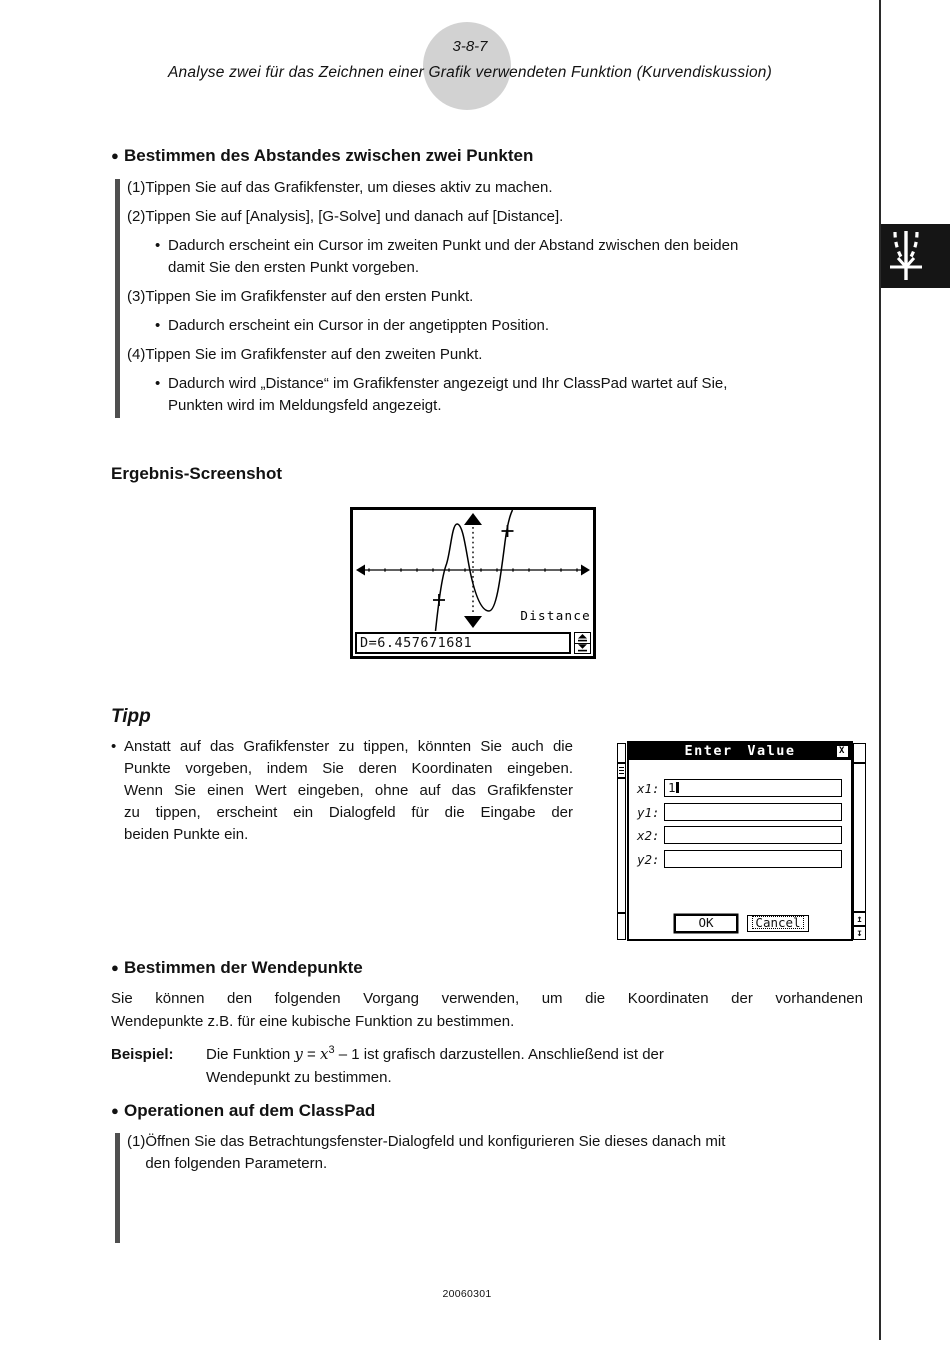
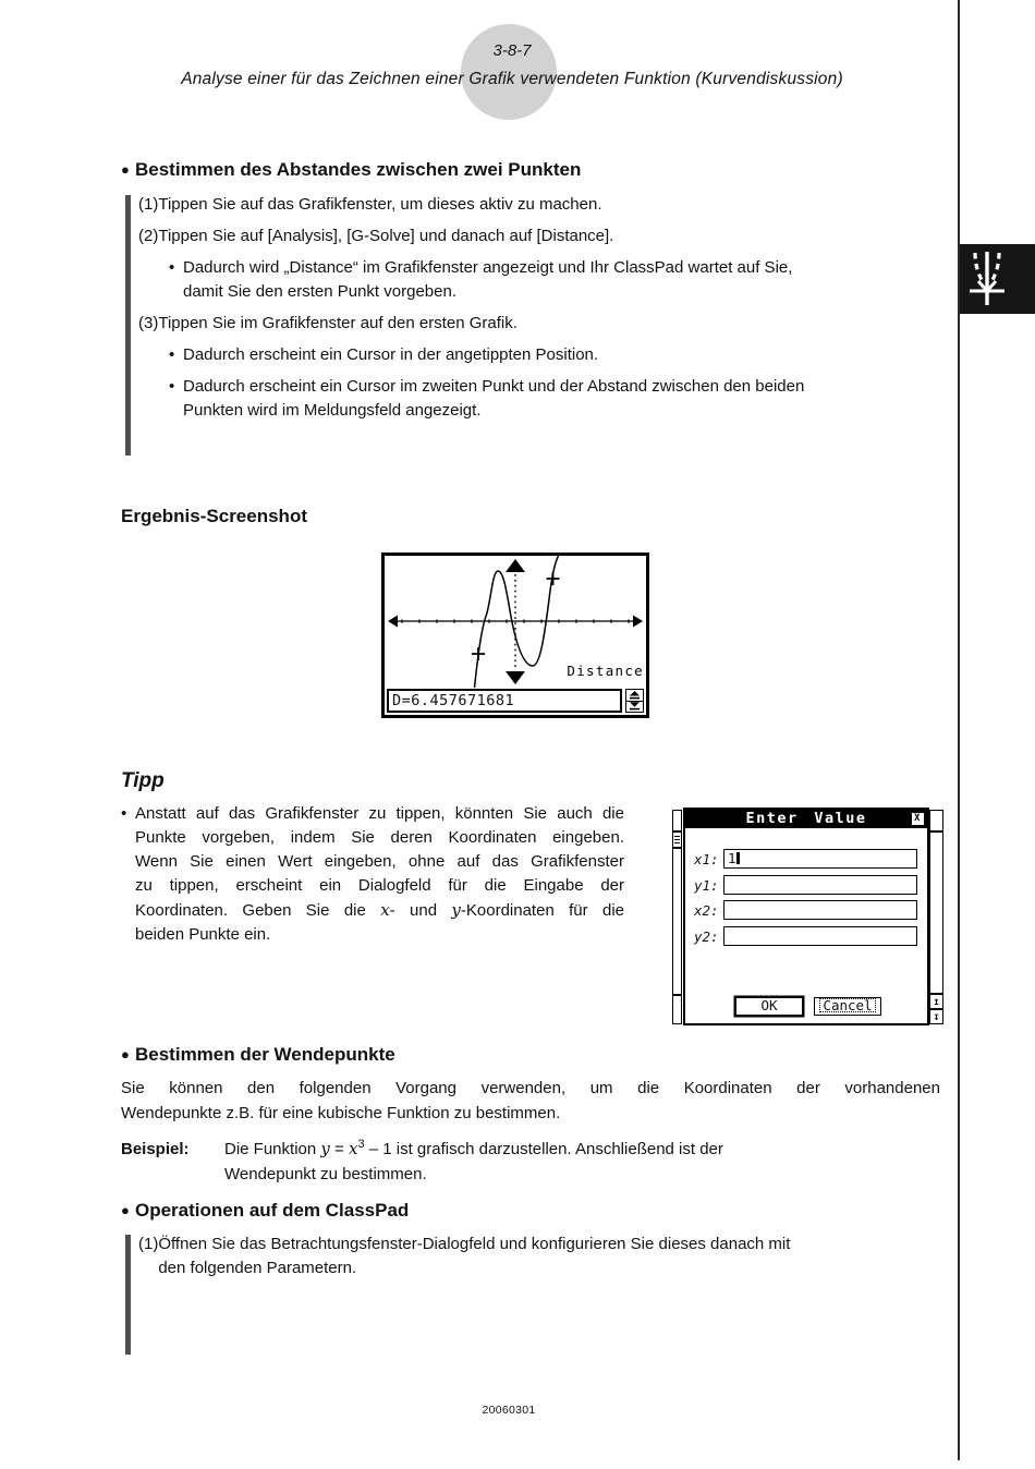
  3-8-7
- Analyse zwei für das Zeichnen einer Grafik verwendeten Funktion (Kurvendiskussion)
+ Analyse einer für das Zeichnen einer Grafik verwendeten Funktion (Kurvendiskussion)
  ● Bestimmen des Abstandes zwischen zwei Punkten
  (1)
  Tippen Sie auf das Grafikfenster, um dieses aktiv zu machen.
  (2)
  Tippen Sie auf [Analysis], [G-Solve] und danach auf [Distance].
  •
- Dadurch erscheint ein Cursor im zweiten Punkt und der Abstand zwischen den beiden
+ Dadurch wird „Distance“ im Grafikfenster angezeigt und Ihr ClassPad wartet auf Sie,
  damit Sie den ersten Punkt vorgeben.
  (3)
- Tippen Sie im Grafikfenster auf den ersten Punkt.
+ Tippen Sie im Grafikfenster auf den ersten Grafik.
  •
  Dadurch erscheint ein Cursor in der angetippten Position.
- (4)
- Tippen Sie im Grafikfenster auf den zweiten Punkt.
  •
- Dadurch wird „Distance“ im Grafikfenster angezeigt und Ihr ClassPad wartet auf Sie,
+ Dadurch erscheint ein Cursor im zweiten Punkt und der Abstand zwischen den beiden
  Punkten wird im Meldungsfeld angezeigt.
  Ergebnis-Screenshot
  Distance
  D=6.457671681
  Tipp
  •
  Anstatt auf das Grafikfenster zu tippen, könnten Sie auch die
  Punkte vorgeben, indem Sie deren Koordinaten eingeben.
  Wenn Sie einen Wert eingeben, ohne auf das Grafikfenster
  zu tippen, erscheint ein Dialogfeld für die Eingabe der
+ Koordinaten. Geben Sie die x- und y-Koordinaten für die
  beiden Punkte ein.
  Enter Value
  X
  x1:
  1
  y1:
  x2:
  y2:
  OK
  Cancel
  ↥
  ↧
  ● Bestimmen der Wendepunkte
  Sie können den folgenden Vorgang verwenden, um die Koordinaten der vorhandenen
  Wendepunkte z.B. für eine kubische Funktion zu bestimmen.
  Beispiel:
  Die Funktion y = x3 – 1 ist grafisch darzustellen. Anschließend ist der
  Wendepunkt zu bestimmen.
  ● Operationen auf dem ClassPad
  (1)
  Öffnen Sie das Betrachtungsfenster-Dialogfeld und konfigurieren Sie dieses danach mit
  den folgenden Parametern.
  20060301
